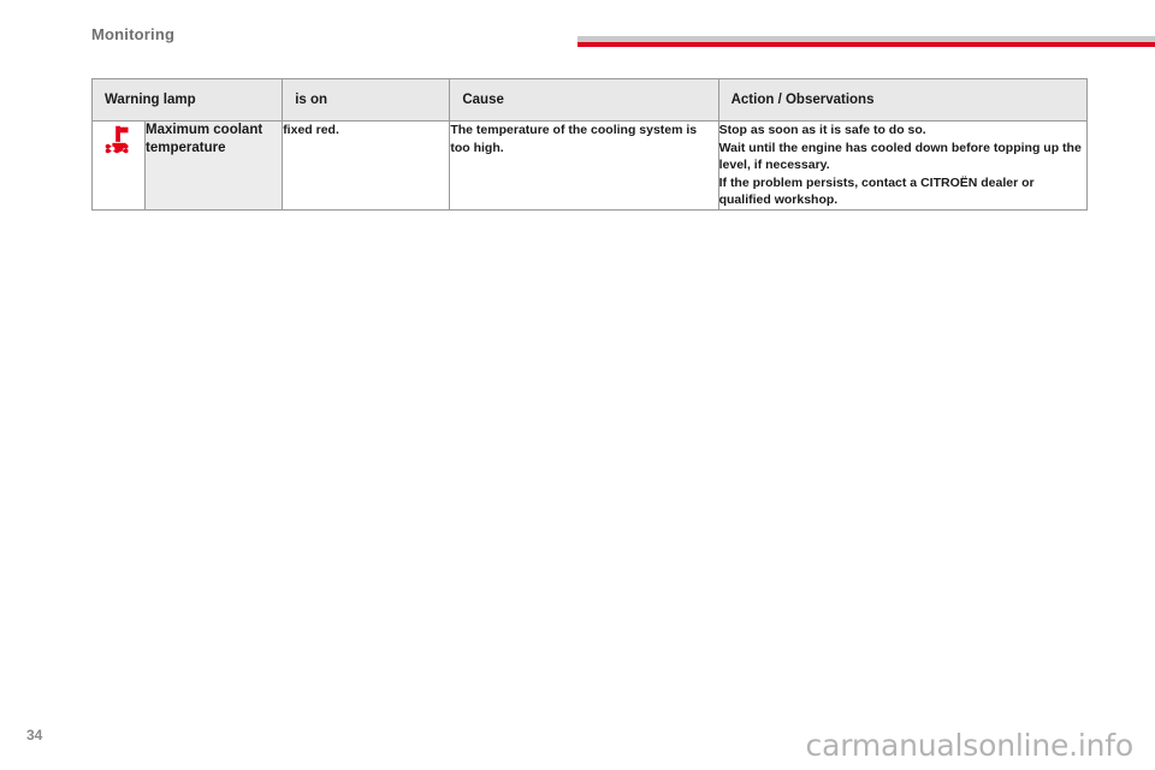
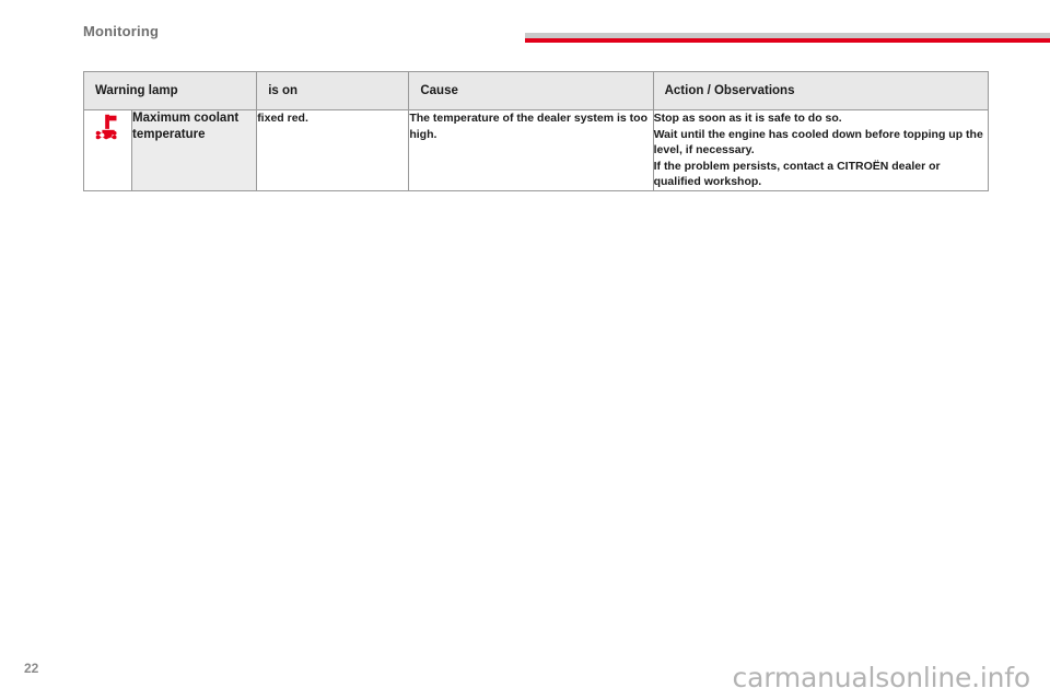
  Monitoring
  Warning lamp	is on	Cause	Action / Observations
- 	Maximum coolant temperature	fixed red.	The temperature of the cooling system is too high.	Stop as soon as it is safe to do so. Wait until the engine has cooled down before topping up the level, if necessary. If the problem persists, contact a CITROËN dealer or qualified workshop.
+ 	Maximum coolant temperature	fixed red.	The temperature of the dealer system is too high.	Stop as soon as it is safe to do so. Wait until the engine has cooled down before topping up the level, if necessary. If the problem persists, contact a CITROËN dealer or qualified workshop.
- 34
+ 22
  carmanualsonline.info
